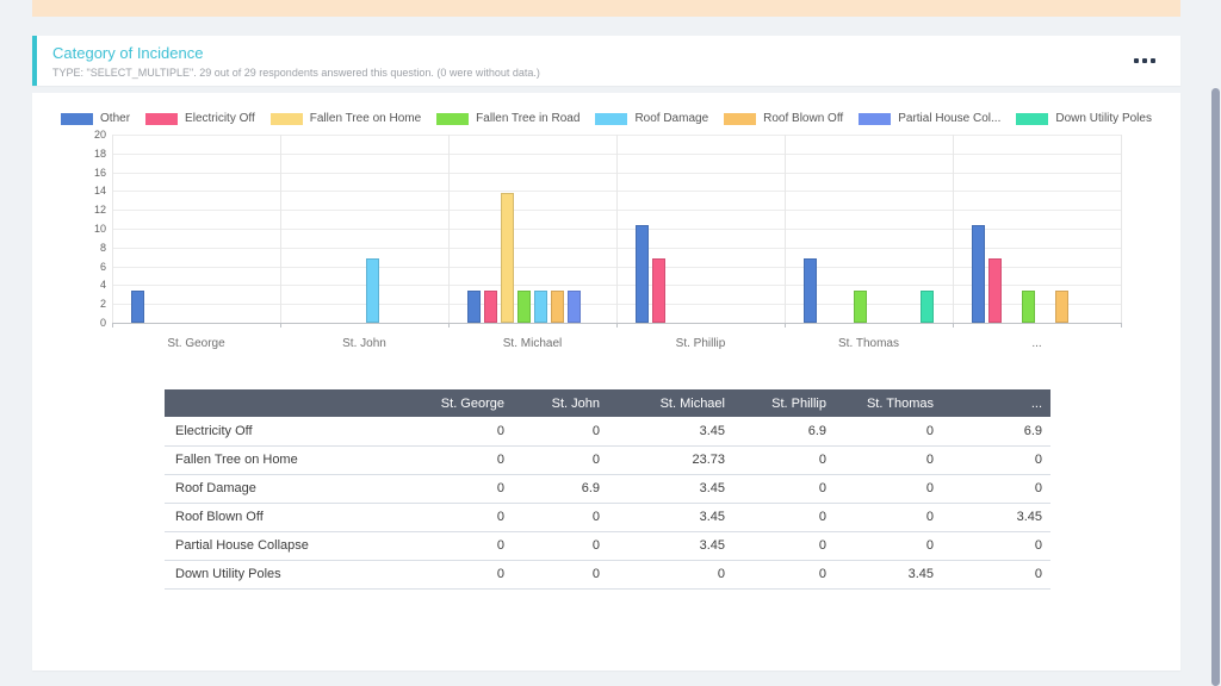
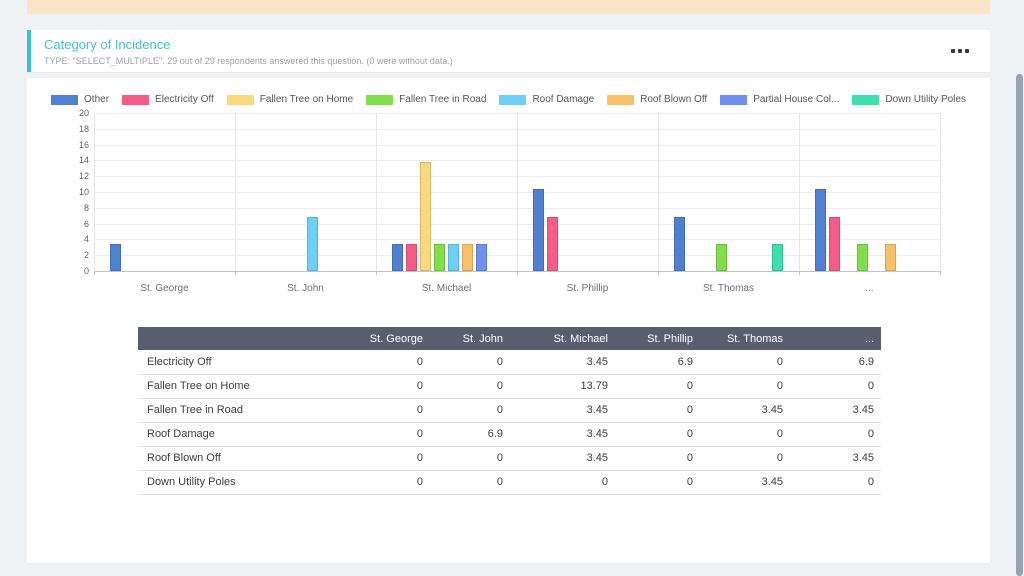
  Category of Incidence
  TYPE: "SELECT_MULTIPLE". 29 out of 29 respondents answered this question. (0 were without data.)
  Other
  Electricity Off
  Fallen Tree on Home
  Fallen Tree in Road
  Roof Damage
  Roof Blown Off
  Partial House Col...
  Down Utility Poles
  0
  2
  4
  6
  8
  10
  12
  14
  16
  18
  20
  St. George
  St. John
  St. Michael
  St. Phillip
  St. Thomas
  ...
  	St. George	St. John	St. Michael	St. Phillip	St. Thomas	...
  Electricity Off	0	0	3.45	6.9	0	6.9
- Fallen Tree on Home	0	0	23.73	0	0	0
+ Fallen Tree on Home	0	0	13.79	0	0	0
+ Fallen Tree in Road	0	0	3.45	0	3.45	3.45
  Roof Damage	0	6.9	3.45	0	0	0
  Roof Blown Off	0	0	3.45	0	0	3.45
- Partial House Collapse	0	0	3.45	0	0	0
  Down Utility Poles	0	0	0	0	3.45	0
